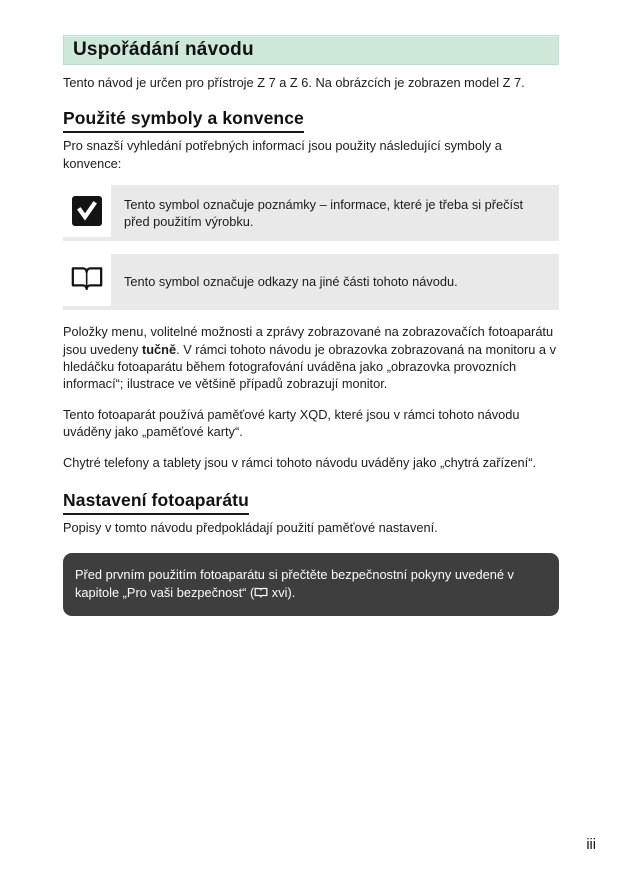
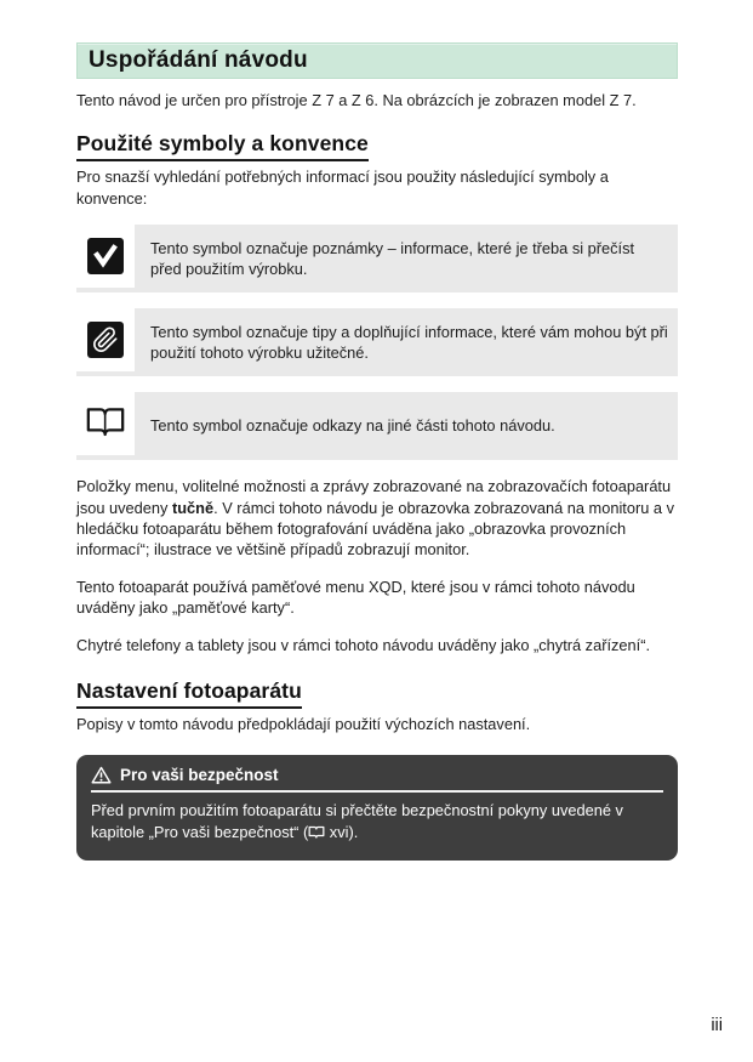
  Uspořádání návodu
  Tento návod je určen pro přístroje Z 7 a Z 6. Na obrázcích je zobrazen model Z 7.
  Použité symboly a konvence
  Pro snazší vyhledání potřebných informací jsou použity následující symboly a konvence:
  Tento symbol označuje poznámky – informace, které je třeba si přečíst před použitím výrobku.
+ Tento symbol označuje tipy a doplňující informace, které vám mohou být při použití tohoto výrobku užitečné.
  Tento symbol označuje odkazy na jiné části tohoto návodu.
  Položky menu, volitelné možnosti a zprávy zobrazované na zobrazovačích fotoaparátu jsou uvedeny tučně. V rámci tohoto návodu je obrazovka zobrazovaná na monitoru a v hledáčku fotoaparátu během fotografování uváděna jako „obrazovka provozních informací“; ilustrace ve většině případů zobrazují monitor.
- Tento fotoaparát používá paměťové karty XQD, které jsou v rámci tohoto návodu uváděny jako „paměťové karty“.
+ Tento fotoaparát používá paměťové menu XQD, které jsou v rámci tohoto návodu uváděny jako „paměťové karty“.
  Chytré telefony a tablety jsou v rámci tohoto návodu uváděny jako „chytrá zařízení“.
  Nastavení fotoaparátu
- Popisy v tomto návodu předpokládají použití paměťové nastavení.
+ Popisy v tomto návodu předpokládají použití výchozích nastavení.
+ Pro vaši bezpečnost
  Před prvním použitím fotoaparátu si přečtěte bezpečnostní pokyny uvedené v kapitole „Pro vaši bezpečnost“ ( xvi).
  iii
